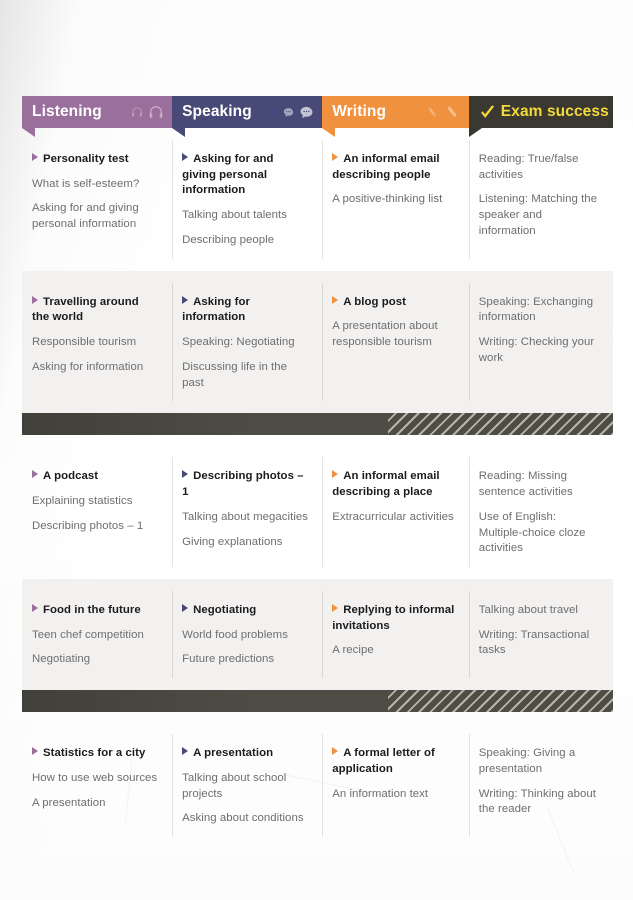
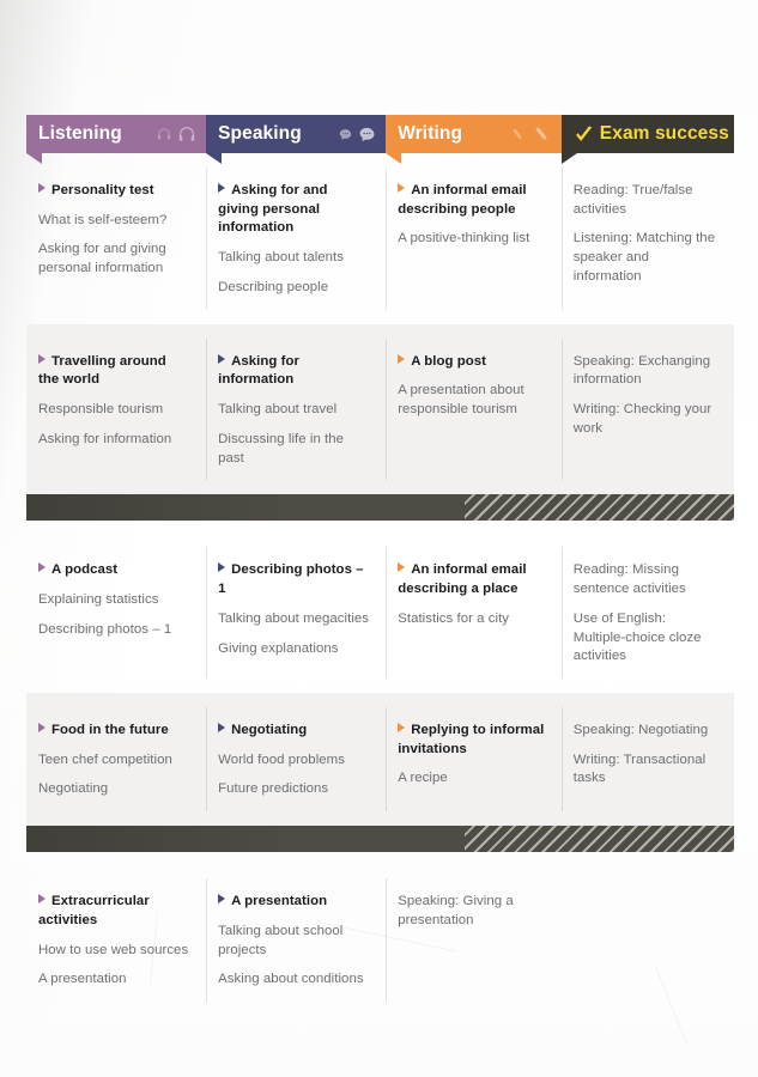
  Listening
  Speaking
  Writing
  Exam success
  Personality test
  What is self-esteem?
  Asking for and giving personal information
  Asking for and giving personal information
  Talking about talents
  Describing people
  An informal email describing people
  A positive-thinking list
  Reading: True/false activities
  Listening: Matching the speaker and information
  Travelling around the world
  Responsible tourism
  Asking for information
  Asking for information
- Speaking: Negotiating
+ Talking about travel
  Discussing life in the past
  A blog post
  A presentation about responsible tourism
  Speaking: Exchanging information
  Writing: Checking your work
  A podcast
  Explaining statistics
  Describing photos – 1
  Describing photos – 1
  Talking about megacities
  Giving explanations
  An informal email describing a place
- Extracurricular activities
+ Statistics for a city
  Reading: Missing sentence activities
  Use of English: Multiple-choice cloze activities
  Food in the future
  Teen chef competition
  Negotiating
  Negotiating
  World food problems
  Future predictions
  Replying to informal invitations
  A recipe
- Talking about travel
+ Speaking: Negotiating
  Writing: Transactional tasks
- Statistics for a city
+ Extracurricular activities
  How to use web sources
  A presentation
  A presentation
  Talking about school projects
  Asking about conditions
- A formal letter of application
- An information text
  Speaking: Giving a presentation
- Writing: Thinking about the reader
